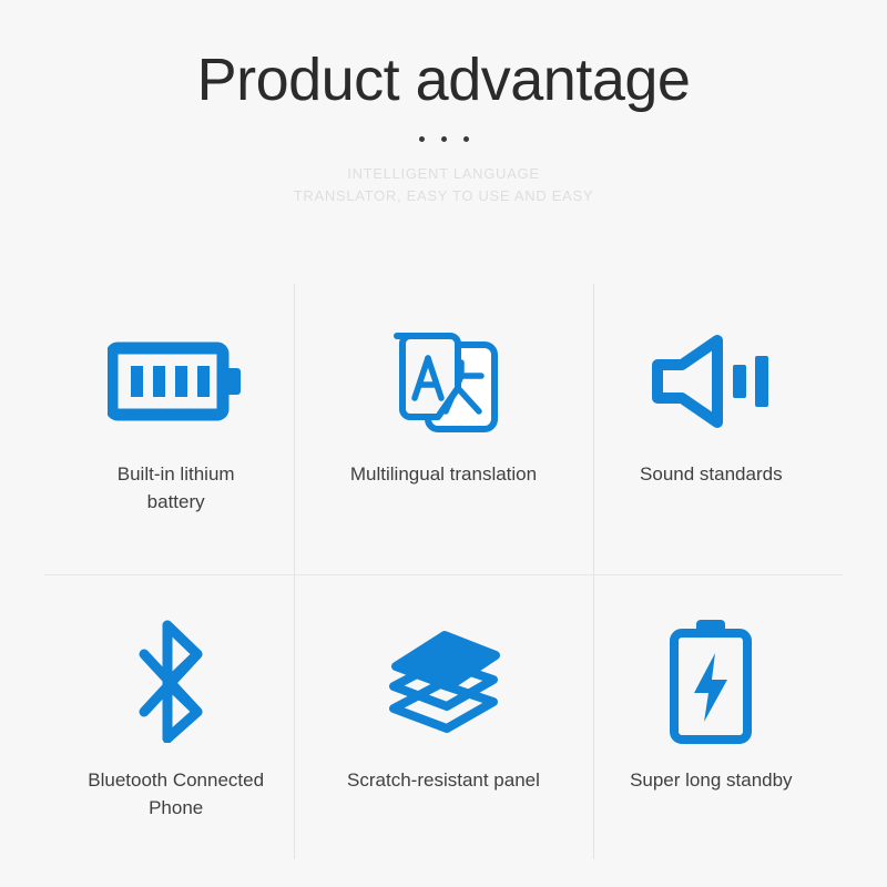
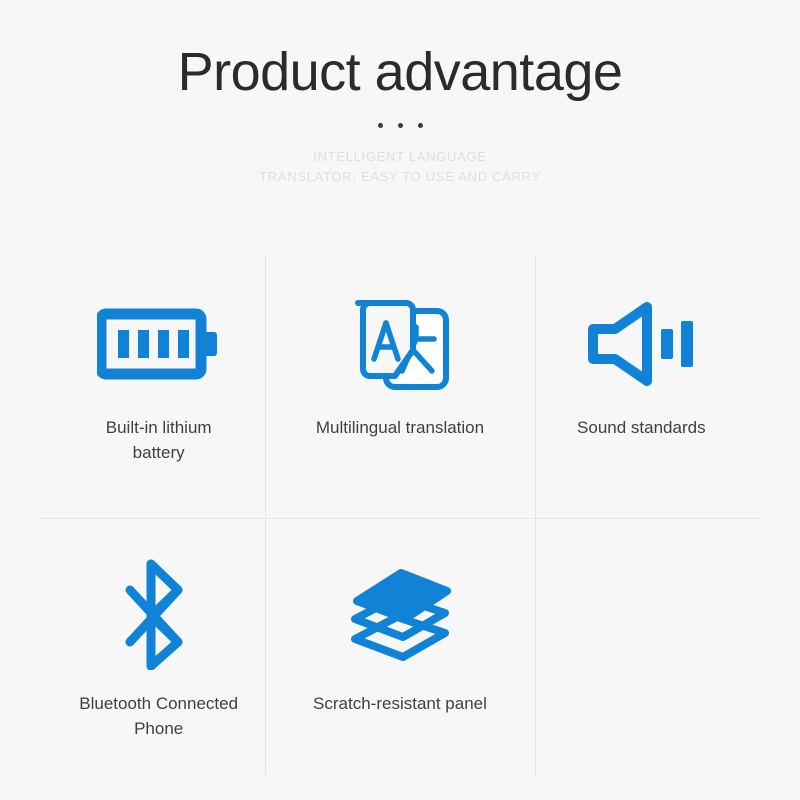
  Product advantage
  INTELLIGENT LANGUAGE
- TRANSLATOR, EASY TO USE AND EASY
+ TRANSLATOR, EASY TO USE AND CARRY
  Built-in lithium
  battery
  Multilingual translation
  Sound standards
  Bluetooth Connected
  Phone
  Scratch-resistant panel
- Super long standby
